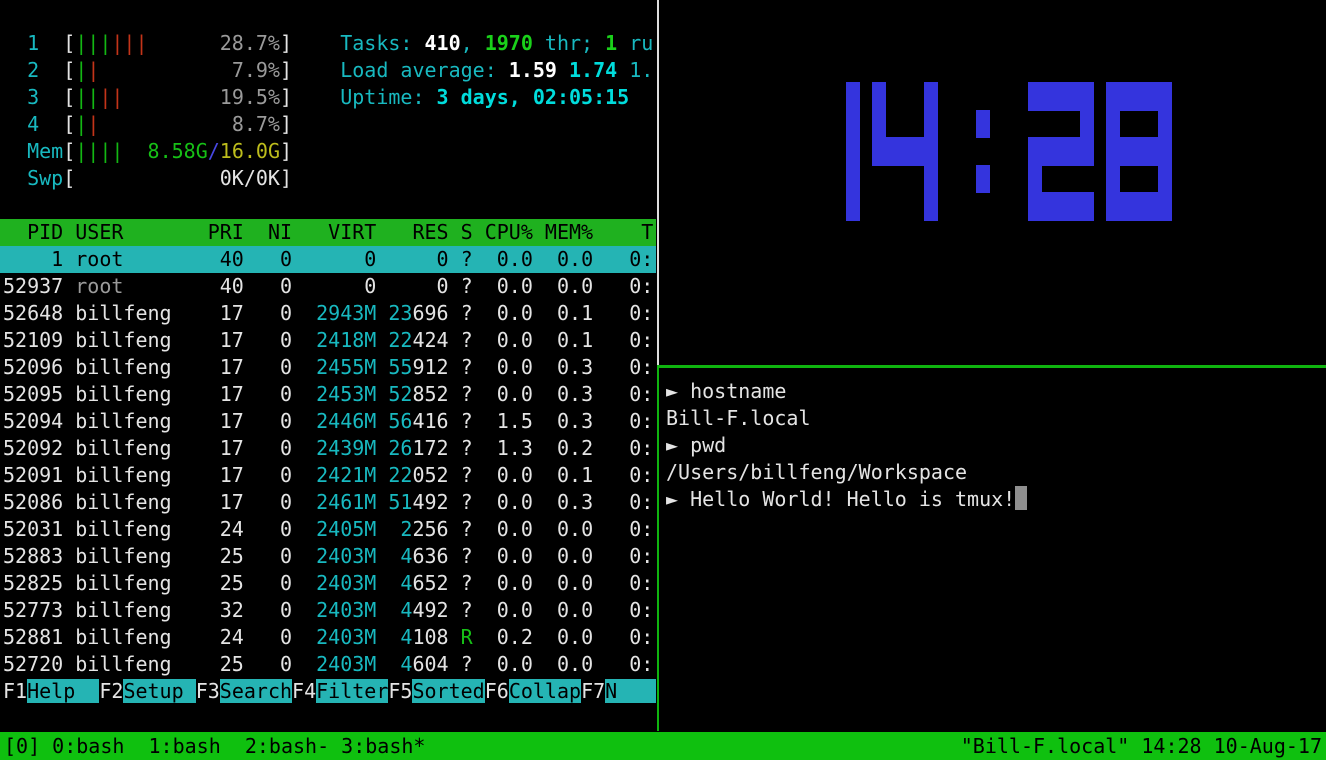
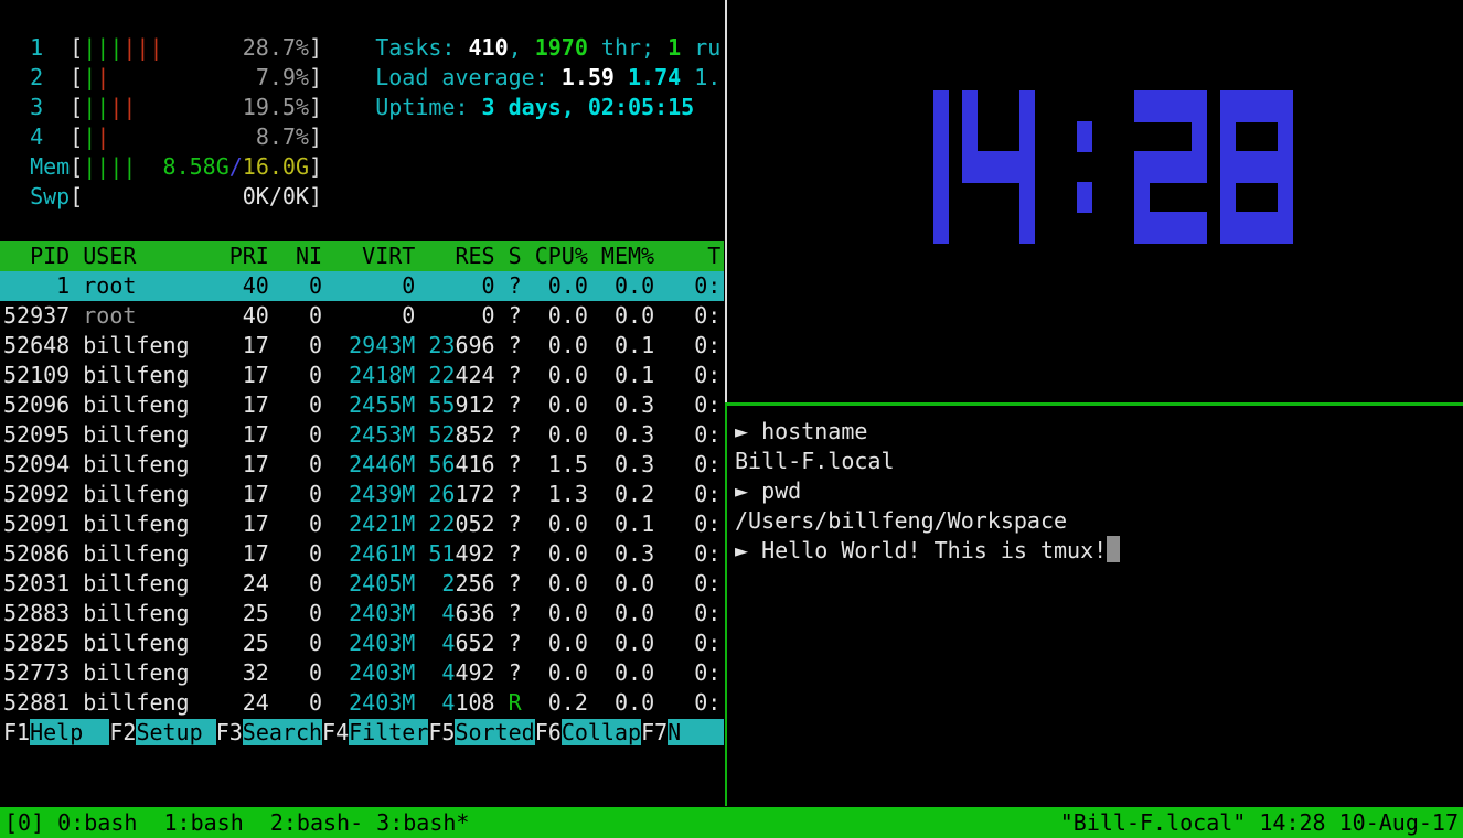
  1 [|||||| 28.7%] Tasks: 410, 1970 thr; 1 ru
  2 [|| 7.9%] Load average: 1.59 1.74 1.
  3 [|||| 19.5%] Uptime: 3 days, 02:05:15
  4 [|| 8.7%]
  Mem[|||| 8.58G/16.0G]
  Swp[ 0K/0K]
  PID USER PRI NI VIRT RES S CPU% MEM% T
  1 root 40 0 0 0 ? 0.0 0.0 0:
  52937 root 40 0 0 0 ? 0.0 0.0 0:
  52648 billfeng 17 0 2943M 23696 ? 0.0 0.1 0:
  52109 billfeng 17 0 2418M 22424 ? 0.0 0.1 0:
  52096 billfeng 17 0 2455M 55912 ? 0.0 0.3 0:
  52095 billfeng 17 0 2453M 52852 ? 0.0 0.3 0:
  52094 billfeng 17 0 2446M 56416 ? 1.5 0.3 0:
  52092 billfeng 17 0 2439M 26172 ? 1.3 0.2 0:
  52091 billfeng 17 0 2421M 22052 ? 0.0 0.1 0:
  52086 billfeng 17 0 2461M 51492 ? 0.0 0.3 0:
  52031 billfeng 24 0 2405M 2256 ? 0.0 0.0 0:
  52883 billfeng 25 0 2403M 4636 ? 0.0 0.0 0:
  52825 billfeng 25 0 2403M 4652 ? 0.0 0.0 0:
  52773 billfeng 32 0 2403M 4492 ? 0.0 0.0 0:
  52881 billfeng 24 0 2403M 4108 R 0.2 0.0 0:
- 52720 billfeng 25 0 2403M 4604 ? 0.0 0.0 0:
  F1Help F2Setup F3SearchF4FilterF5SortedF6CollapF7N
  ► hostname
  Bill-F.local
  ► pwd
  /Users/billfeng/Workspace
- ► Hello World! Hello is tmux!
+ ► Hello World! This is tmux!
  [0] 0:bash 1:bash 2:bash- 3:bash*
  "Bill-F.local" 14:28 10-Aug-17
